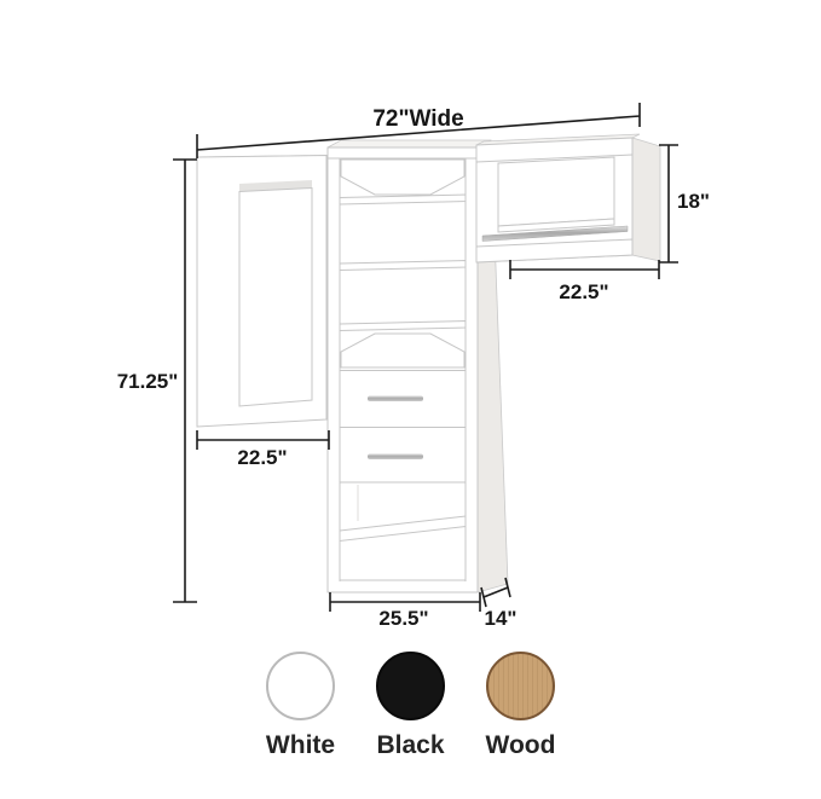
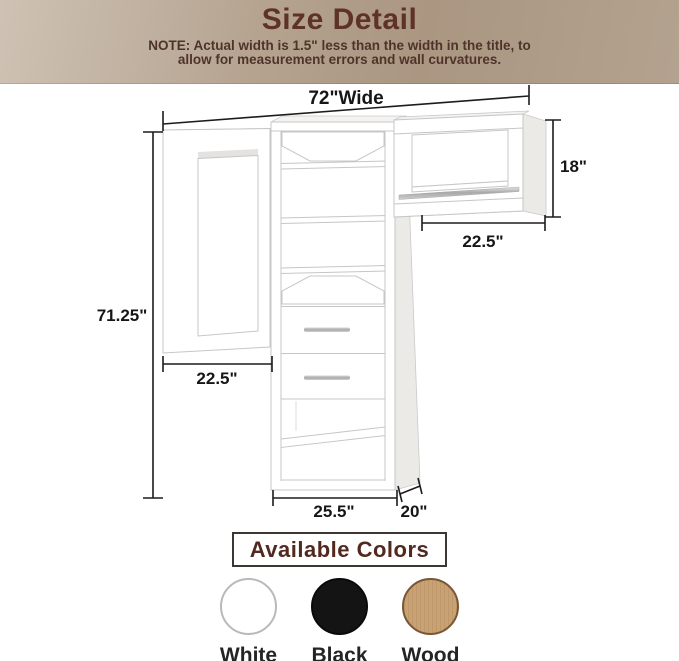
+ Size Detail
+ NOTE: Actual width is 1.5" less than the width in the title, to
+ allow for measurement errors and wall curvatures.
  72"Wide
  71.25"
  22.5"
  18"
  22.5"
  25.5"
- 14"
+ 20"
+ Available Colors
  White
  Black
  Wood
